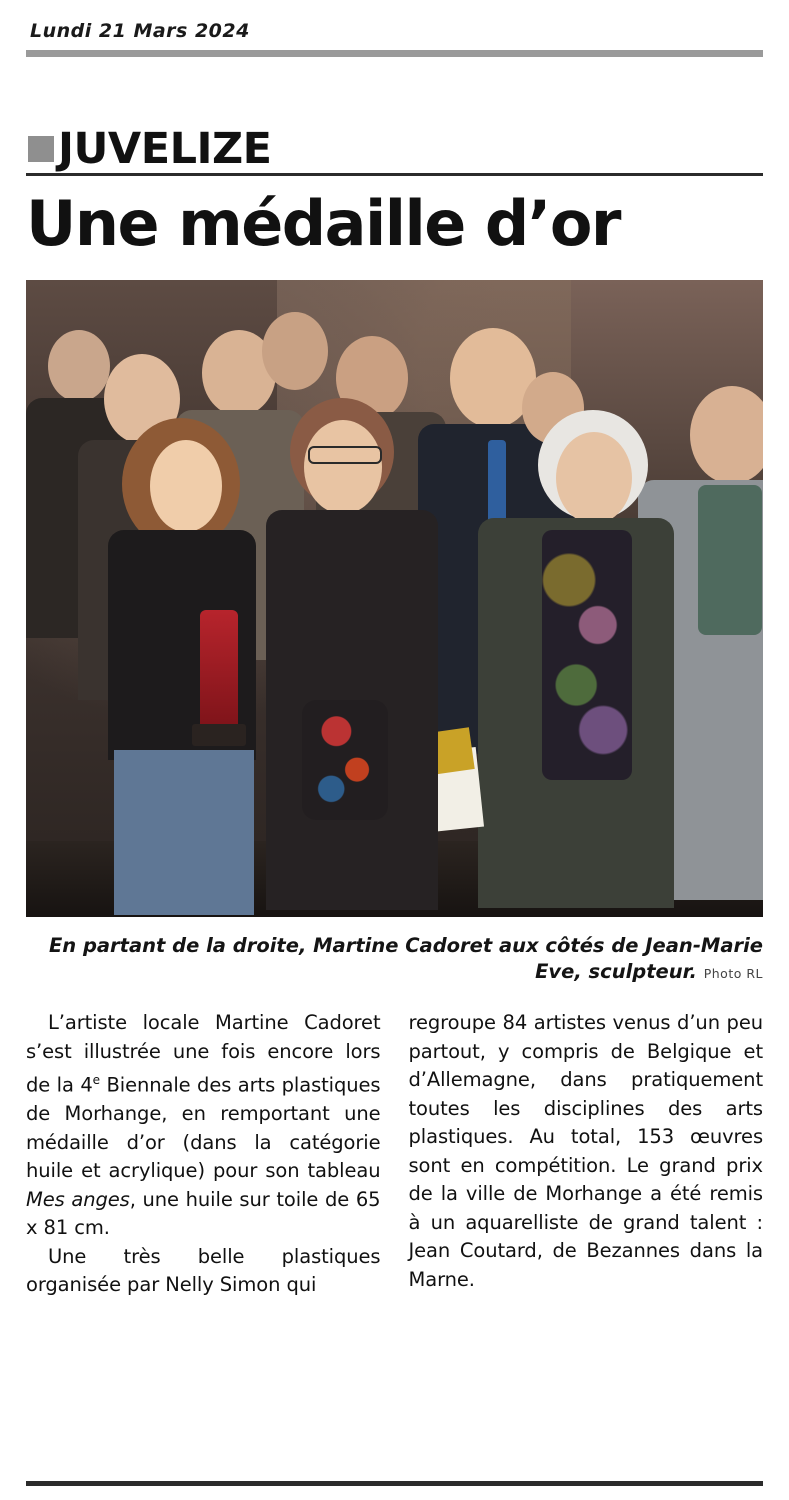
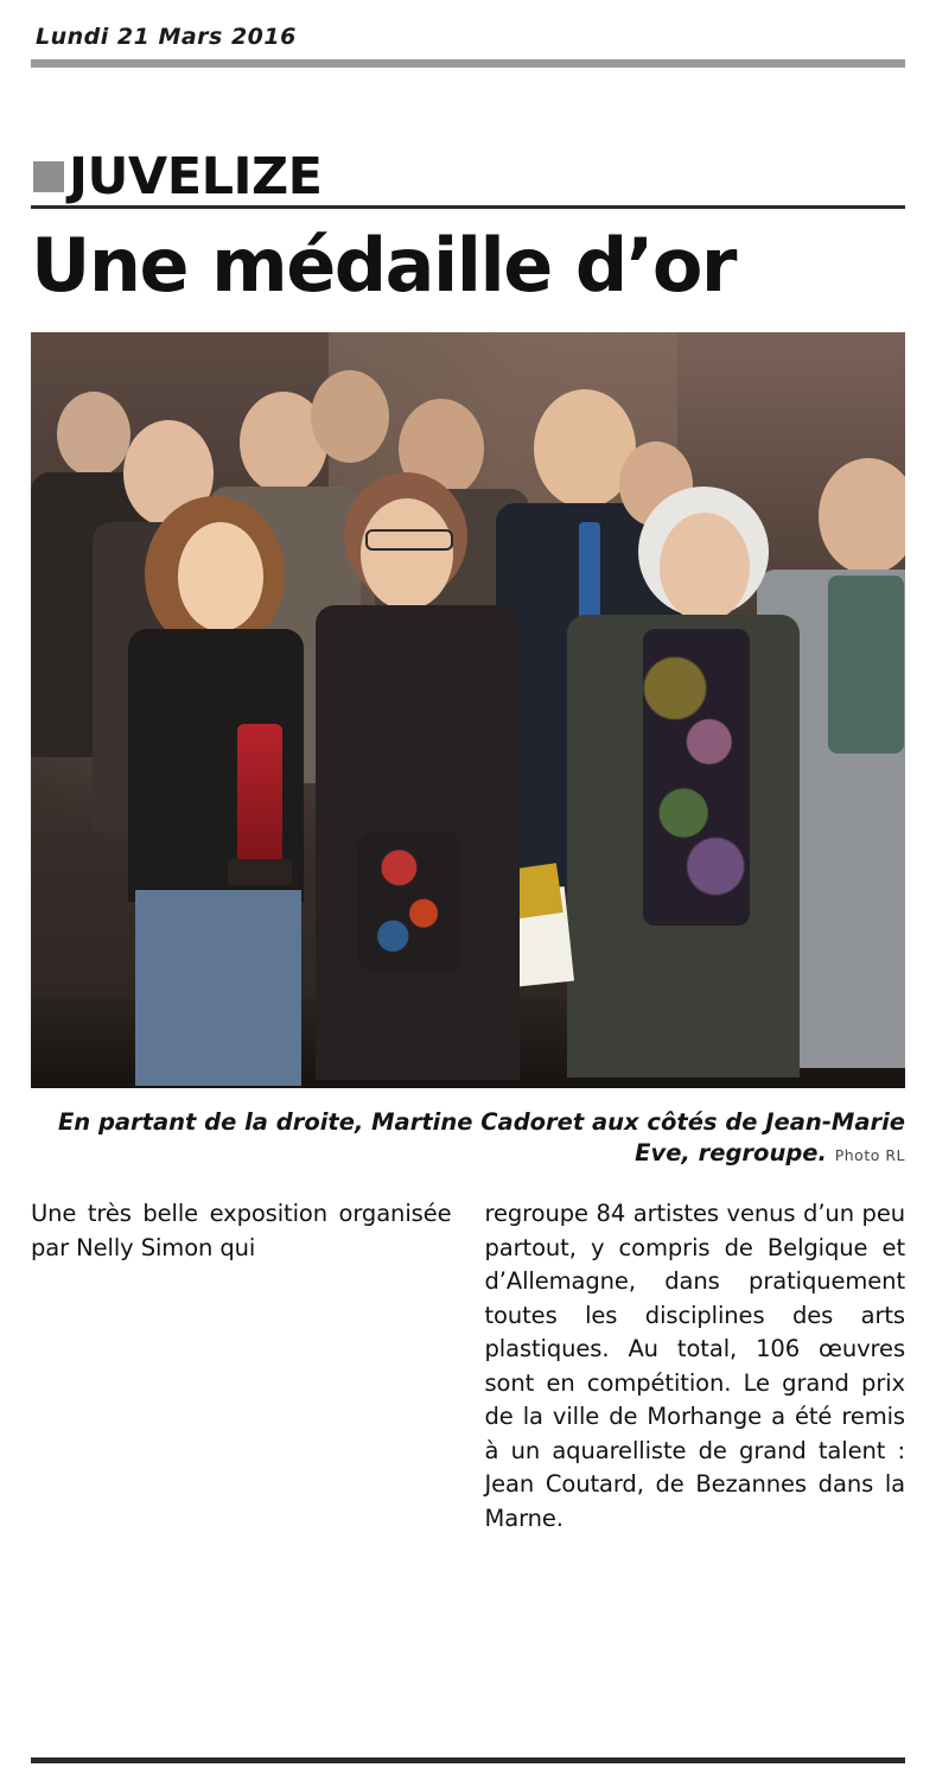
- Lundi 21 Mars 2024
+ Lundi 21 Mars 2016
  JUVELIZE
  Une médaille d’or
- En partant de la droite, Martine Cadoret aux côtés de Jean-Marie Eve, sculpteur. Photo RL
+ En partant de la droite, Martine Cadoret aux côtés de Jean-Marie Eve, regroupe. Photo RL
- L’artiste locale Martine Cadoret s’est illustrée une fois encore lors de la 4e Biennale des arts plastiques de Morhange, en remportant une médaille d’or (dans la catégorie huile et acrylique) pour son tableau Mes anges, une huile sur toile de 65 x 81 cm.
- Une très belle plastiques organisée par Nelly Simon qui
+ Une très belle exposition organisée par Nelly Simon qui
- regroupe 84 artistes venus d’un peu partout, y compris de Belgique et d’Allemagne, dans pratiquement toutes les disciplines des arts plastiques. Au total, 153 œuvres sont en compétition. Le grand prix de la ville de Morhange a été remis à un aquarelliste de grand talent : Jean Coutard, de Bezannes dans la Marne.
+ regroupe 84 artistes venus d’un peu partout, y compris de Belgique et d’Allemagne, dans pratiquement toutes les disciplines des arts plastiques. Au total, 106 œuvres sont en compétition. Le grand prix de la ville de Morhange a été remis à un aquarelliste de grand talent : Jean Coutard, de Bezannes dans la Marne.
